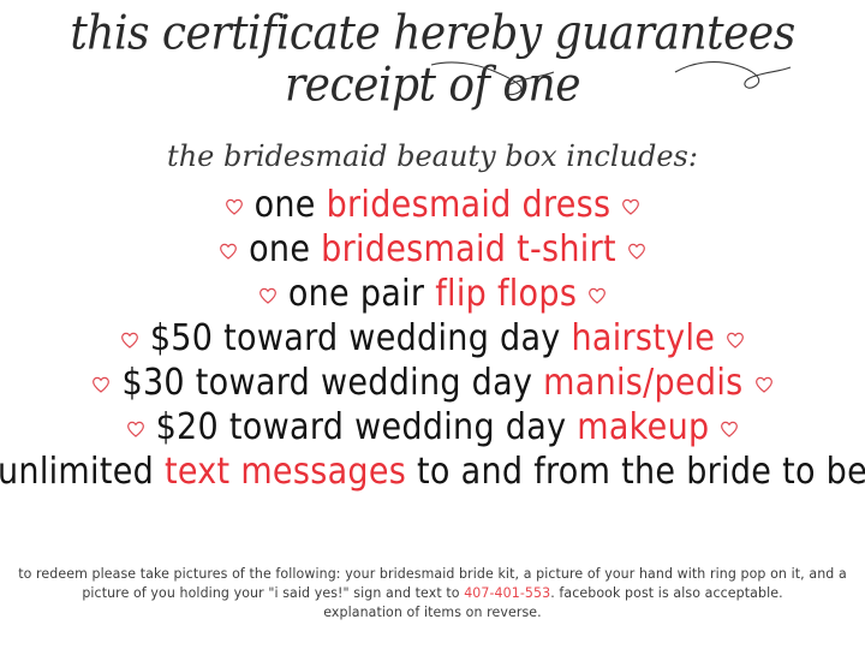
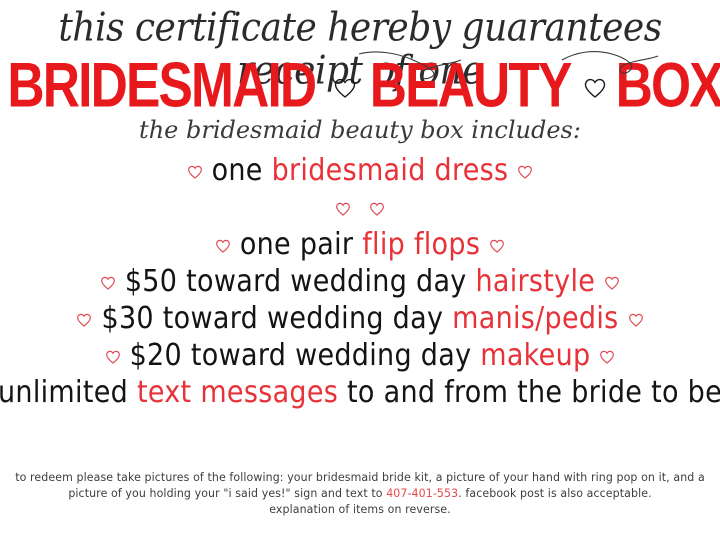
  this certificate hereby guarantees receipt of one
+ BRIDESMAID
+ BEAUTY
+ BOX
  the bridesmaid beauty box includes:
  one bridesmaid dress
- one bridesmaid t-shirt
  one pair flip flops
  $50 toward wedding day hairstyle
  $30 toward wedding day manis/pedis
  $20 toward wedding day makeup
  unlimited text messages to and from the bride to be
  to redeem please take pictures of the following: your bridesmaid bride kit, a picture of your hand with ring pop on it, and a
  picture of you holding your "i said yes!" sign and text to 407-401-553. facebook post is also acceptable.
  explanation of items on reverse.
